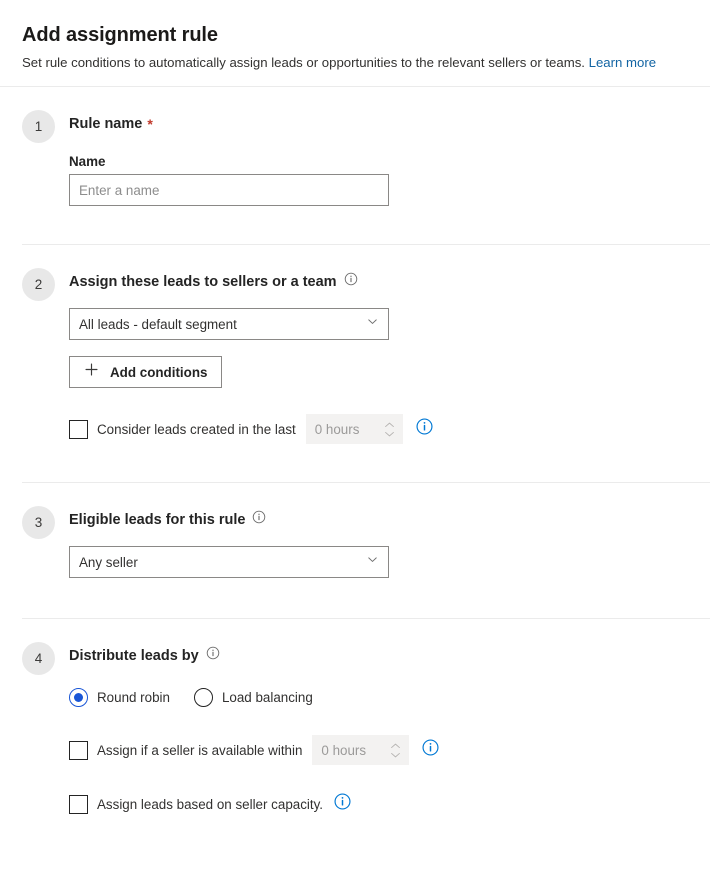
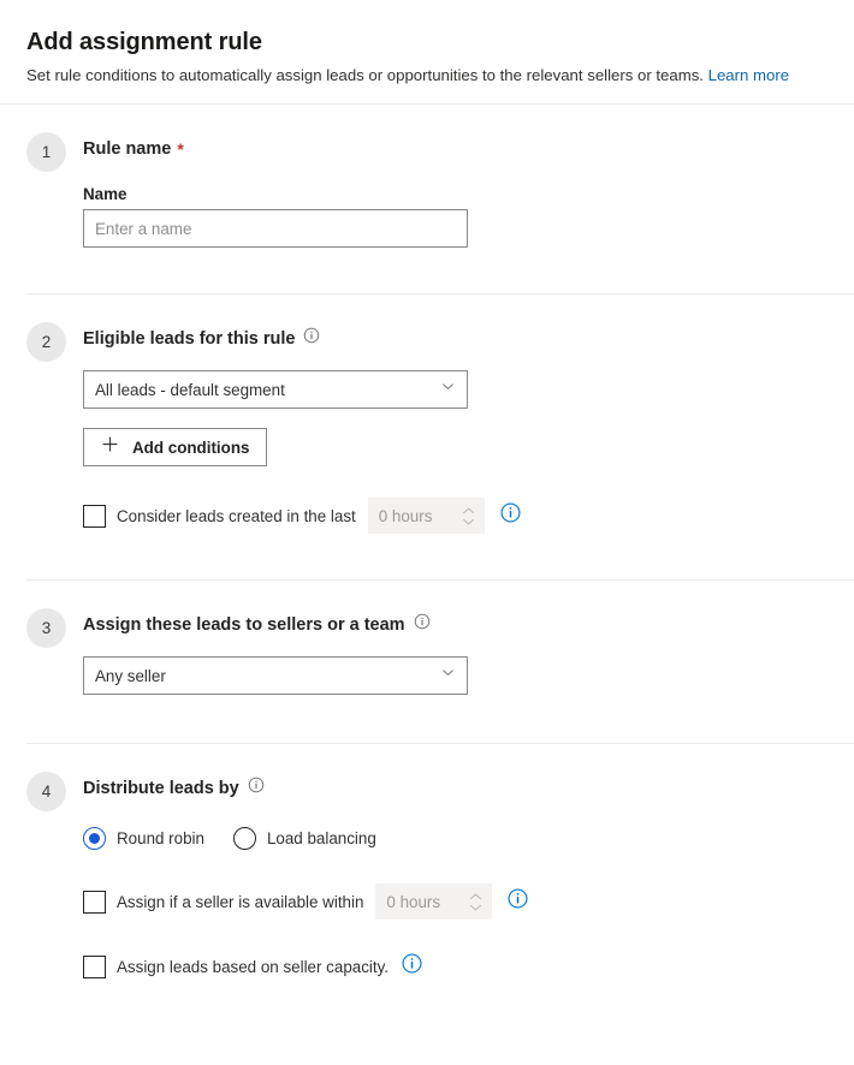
  Add assignment rule
  Set rule conditions to automatically assign leads or opportunities to the relevant sellers or teams. Learn more
  1
  Rule name
  *
  Name
  Enter a name
  2
- Assign these leads to sellers or a team
+ Eligible leads for this rule
  All leads - default segment
  Add conditions
  Consider leads created in the last
  0 hours
  3
- Eligible leads for this rule
+ Assign these leads to sellers or a team
  Any seller
  4
  Distribute leads by
  Round robin
  Load balancing
  Assign if a seller is available within
  0 hours
  Assign leads based on seller capacity.
